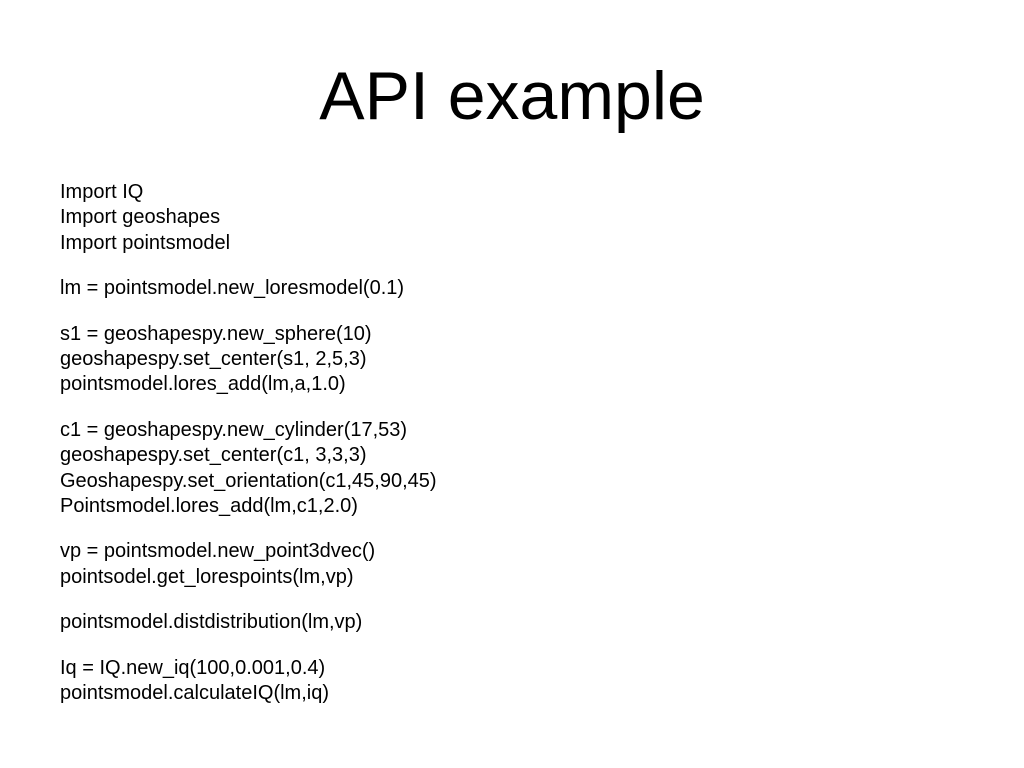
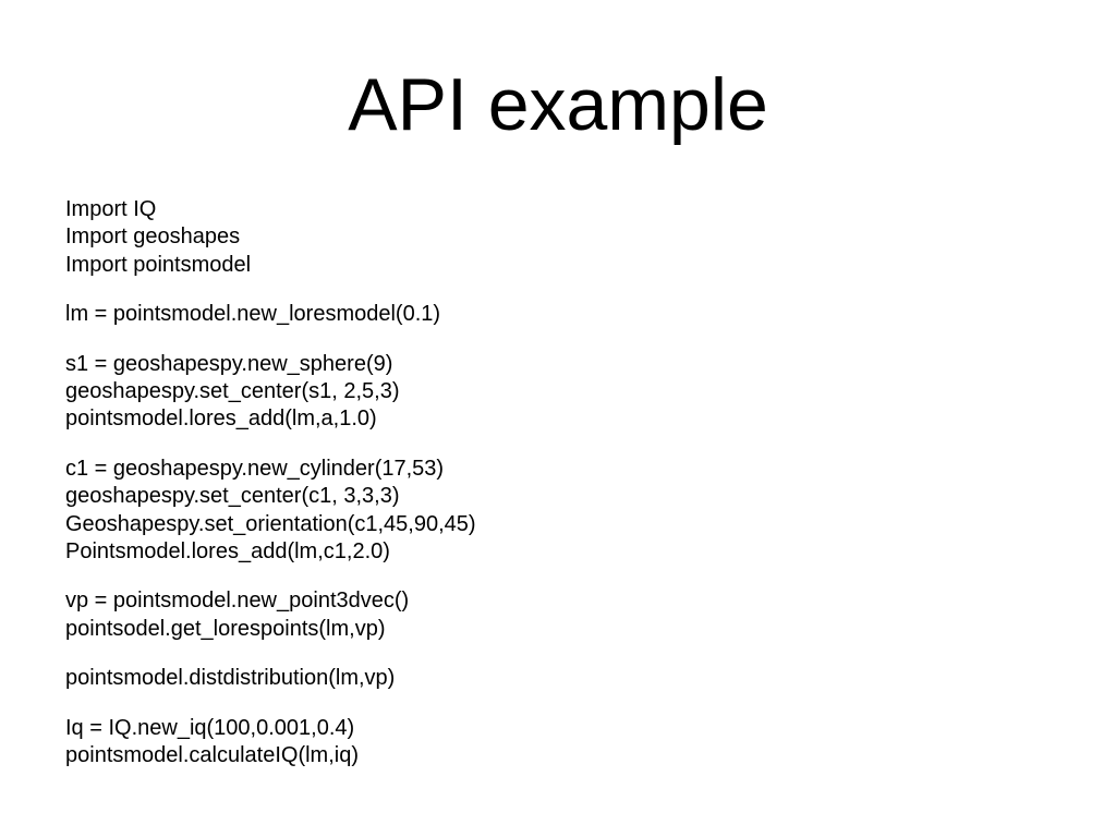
  API example
  Import IQ
  Import geoshapes
  Import pointsmodel
  lm = pointsmodel.new_loresmodel(0.1)
- s1 = geoshapespy.new_sphere(10)
+ s1 = geoshapespy.new_sphere(9)
  geoshapespy.set_center(s1, 2,5,3)
  pointsmodel.lores_add(lm,a,1.0)
  c1 = geoshapespy.new_cylinder(17,53)
  geoshapespy.set_center(c1, 3,3,3)
  Geoshapespy.set_orientation(c1,45,90,45)
  Pointsmodel.lores_add(lm,c1,2.0)
  vp = pointsmodel.new_point3dvec()
  pointsodel.get_lorespoints(lm,vp)
  pointsmodel.distdistribution(lm,vp)
  Iq = IQ.new_iq(100,0.001,0.4)
  pointsmodel.calculateIQ(lm,iq)
